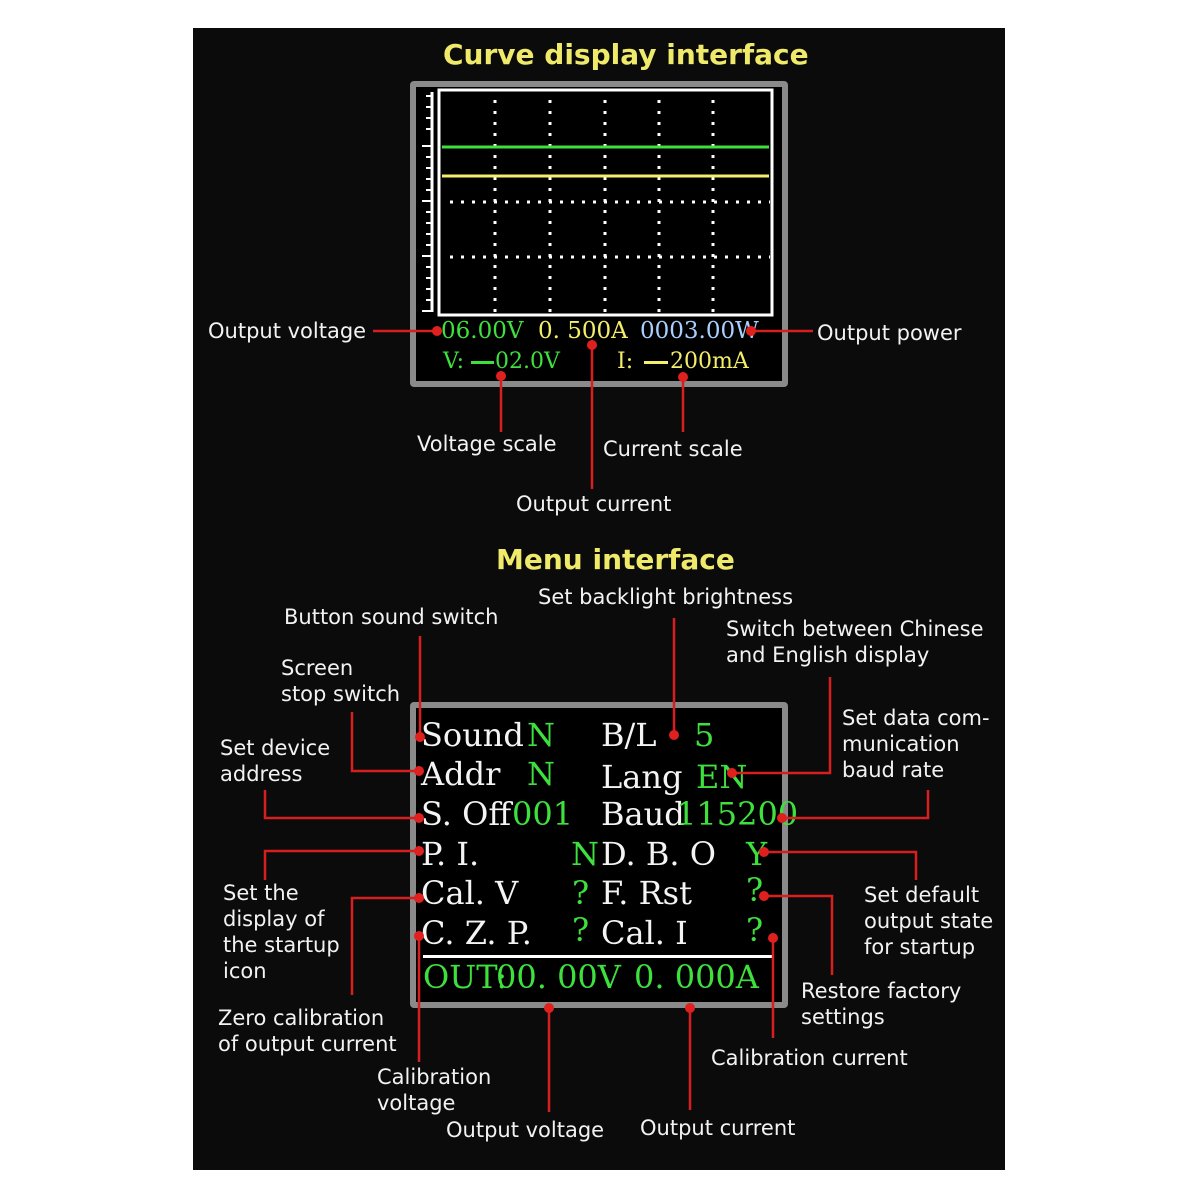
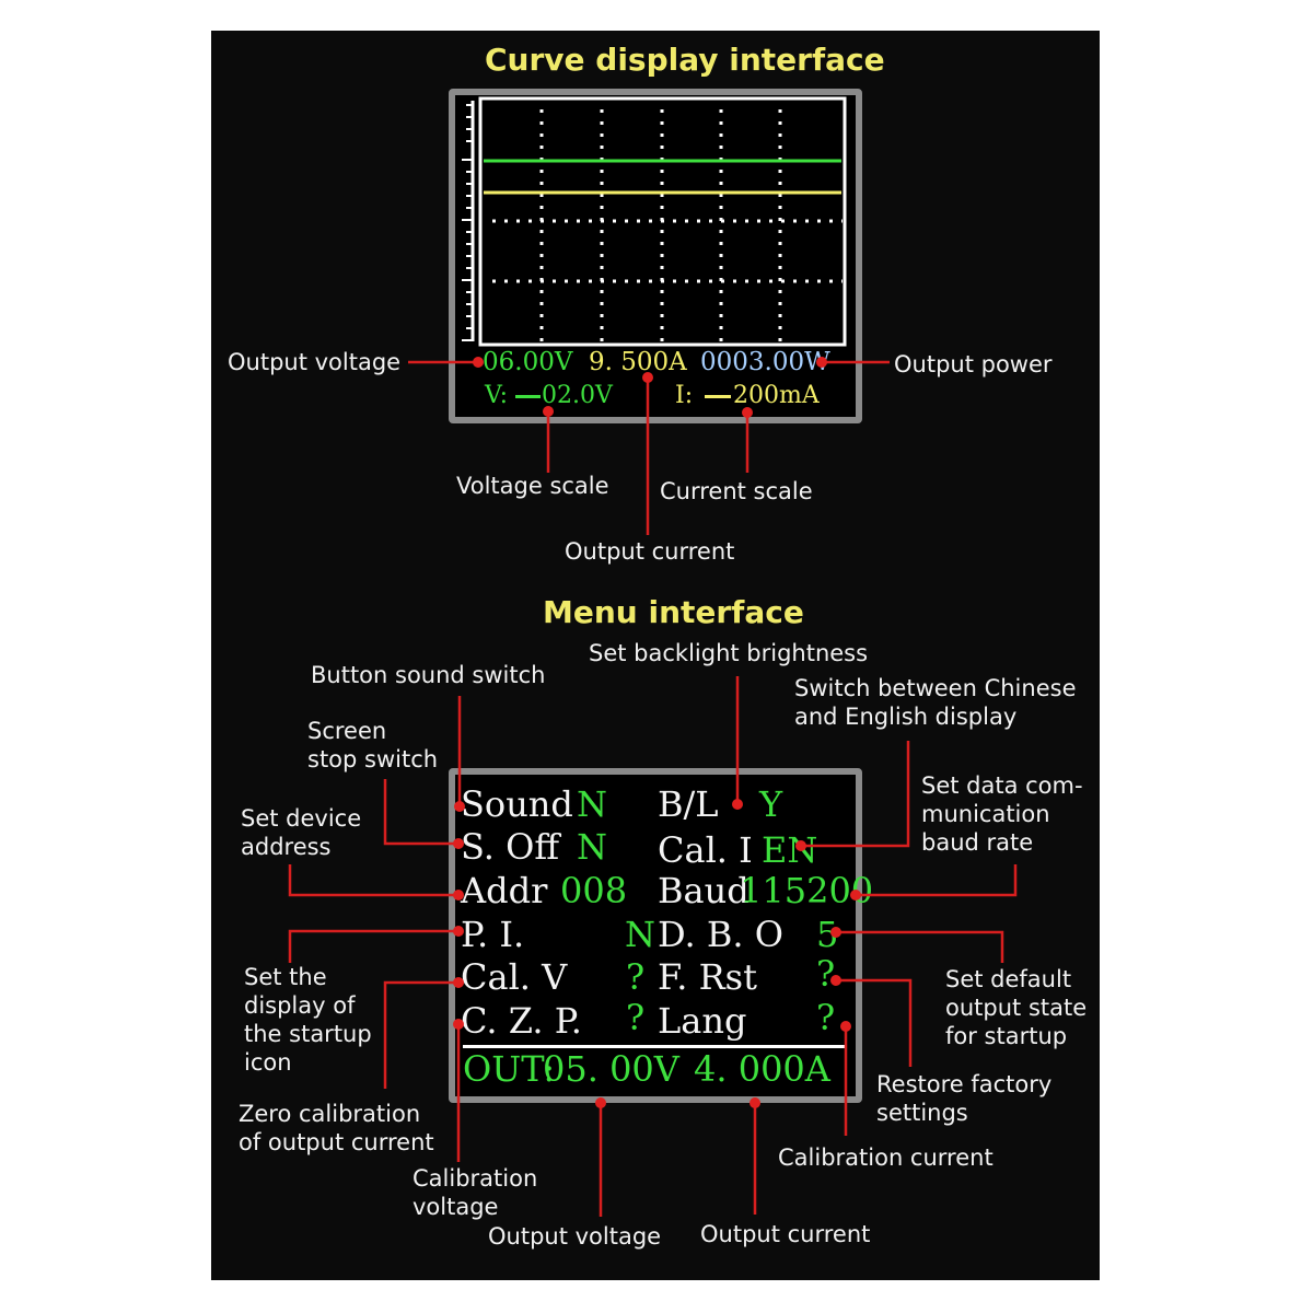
  Curve display interface
  06.00V
- 0. 500A
+ 9. 500A
  0003.00
  V:
  02.0V
  I:
  200mA
  Output voltage
  Output power
  Voltage scale
  Current scale
  Output current
  Menu interface
  Sound
  N
  B/L
- 5
+ Y
- Addr
+ S. Off
  N
- Lang
+ Cal. I
- S. Off
+ Addr
- 001
+ 008
  Baud
  115200
  P. I.
  N
  D. B. O
- Y
+ 5
  Cal. V
  ?
  F. Rst
  ?
  C. Z. P.
  ?
- Cal. I
+ Lang
  ?
  OUT:
- 00. 00V
+ 05. 00V
- 0. 000A
+ 4. 000A
  Button sound switch
  Set backlight brightness
  Switch between Chinese
  and English display
  Screen
  stop switch
  Set device
  address
  Set data com-
  munication
  baud rate
  Set the
  display of
  the startup
  icon
  Set default
  output state
  for startup
  Zero calibration
  of output current
  Restore factory
  settings
  Calibration
  voltage
  Calibration current
  Output voltage
  Output current
